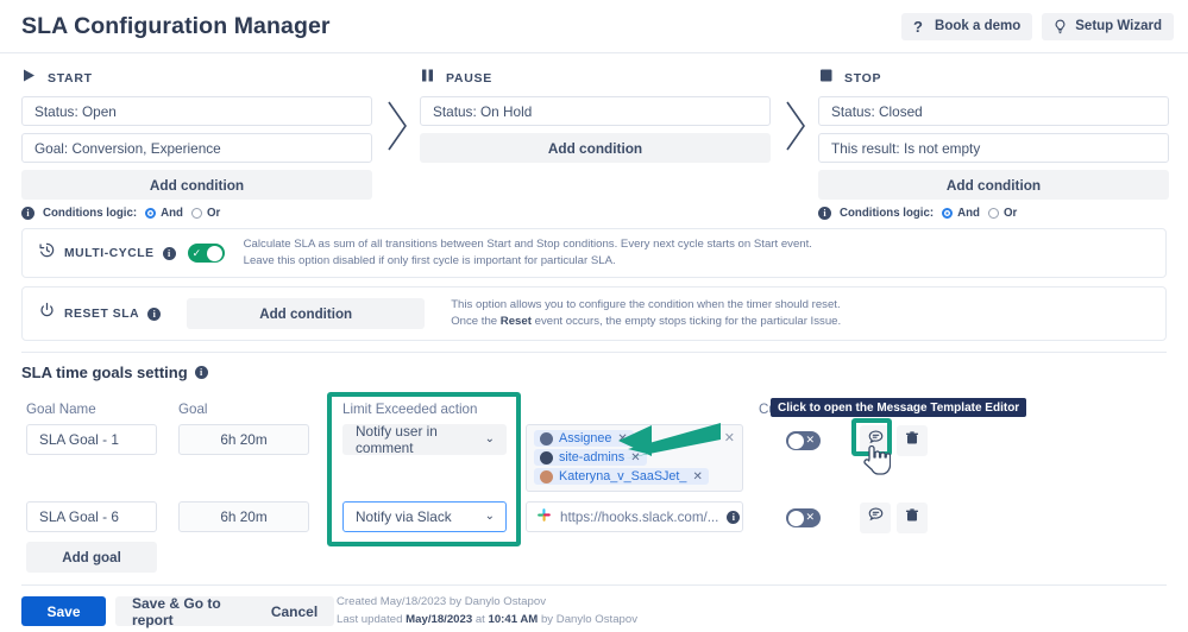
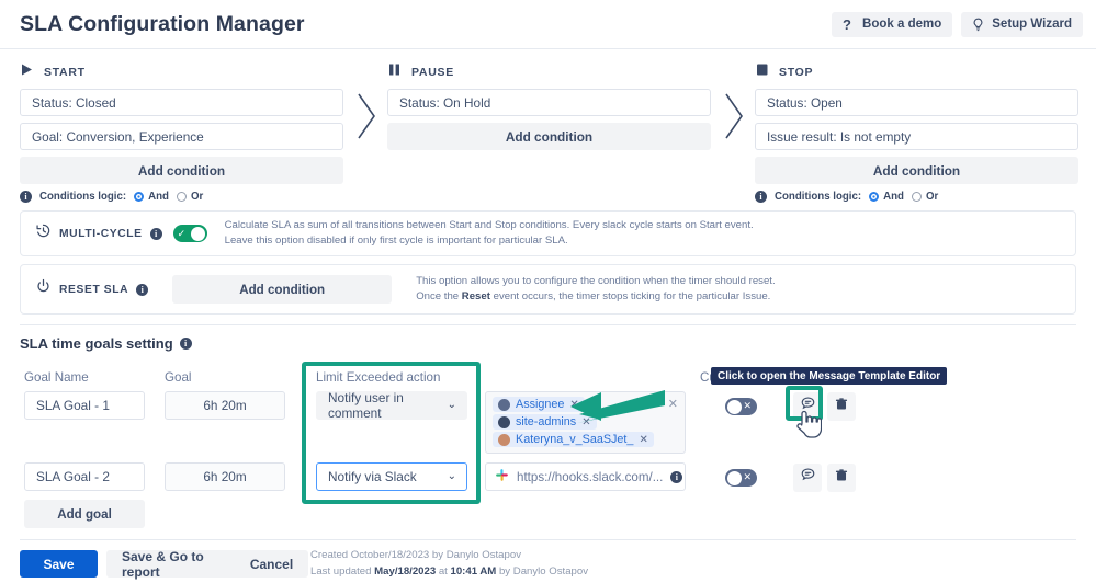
  SLA Configuration Manager
  ?
  Book a demo
  Setup Wizard
  START
- Status: Open
+ Status: Closed
  Goal: Conversion, Experience
  Add condition
  i
  Conditions logic:
  And
  Or
  PAUSE
  Status: On Hold
  Add condition
  STOP
- Status: Closed
+ Status: Open
- This result: Is not empty
+ Issue result: Is not empty
  Add condition
  i
  Conditions logic:
  And
  Or
  MULTI-CYCLE
  i
  ✓
- Calculate SLA as sum of all transitions between Start and Stop conditions. Every next cycle starts on Start event.
+ Calculate SLA as sum of all transitions between Start and Stop conditions. Every slack cycle starts on Start event.
  Leave this option disabled if only first cycle is important for particular SLA.
  RESET SLA
  i
  Add condition
  This option allows you to configure the condition when the timer should reset.
- Once the Reset event occurs, the empty stops ticking for the particular Issue.
+ Once the Reset event occurs, the timer stops ticking for the particular Issue.
  SLA time goals setting
  i
  Goal Name
  Goal
  SLA Goal - 1
  6h 20m
  ✕
  Assignee
  ✕
  site-admins
  ✕
  Kateryna_v_SaaSJet_
  ✕
  ✕
- SLA Goal - 6
+ SLA Goal - 2
  6h 20m
  https://hooks.slack.com/...
  i
  ✕
  Add goal
  Notify user in comment
  ⌄
  Limit Exceeded action
  Notify via Slack
  ⌄
  Click to open the Message Template Editor
  Save
  Save & Go to report
  Cancel
- Created May/18/2023 by Danylo Ostapov
+ Created October/18/2023 by Danylo Ostapov
  Last updated May/18/2023 at 10:41 AM by Danylo Ostapov
